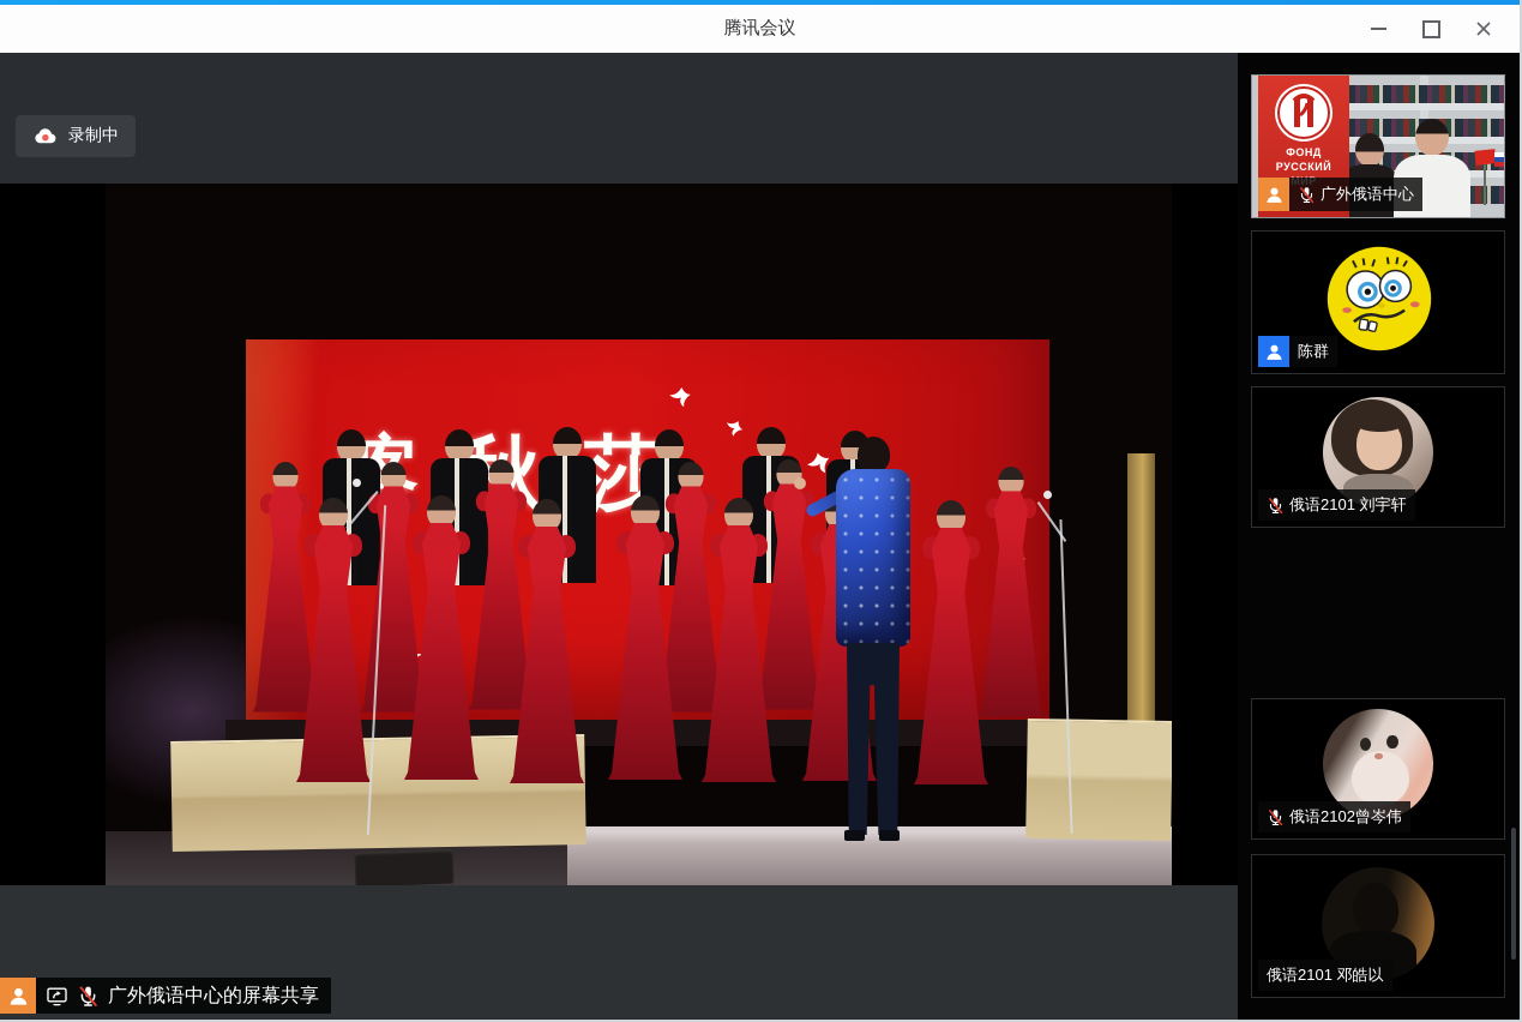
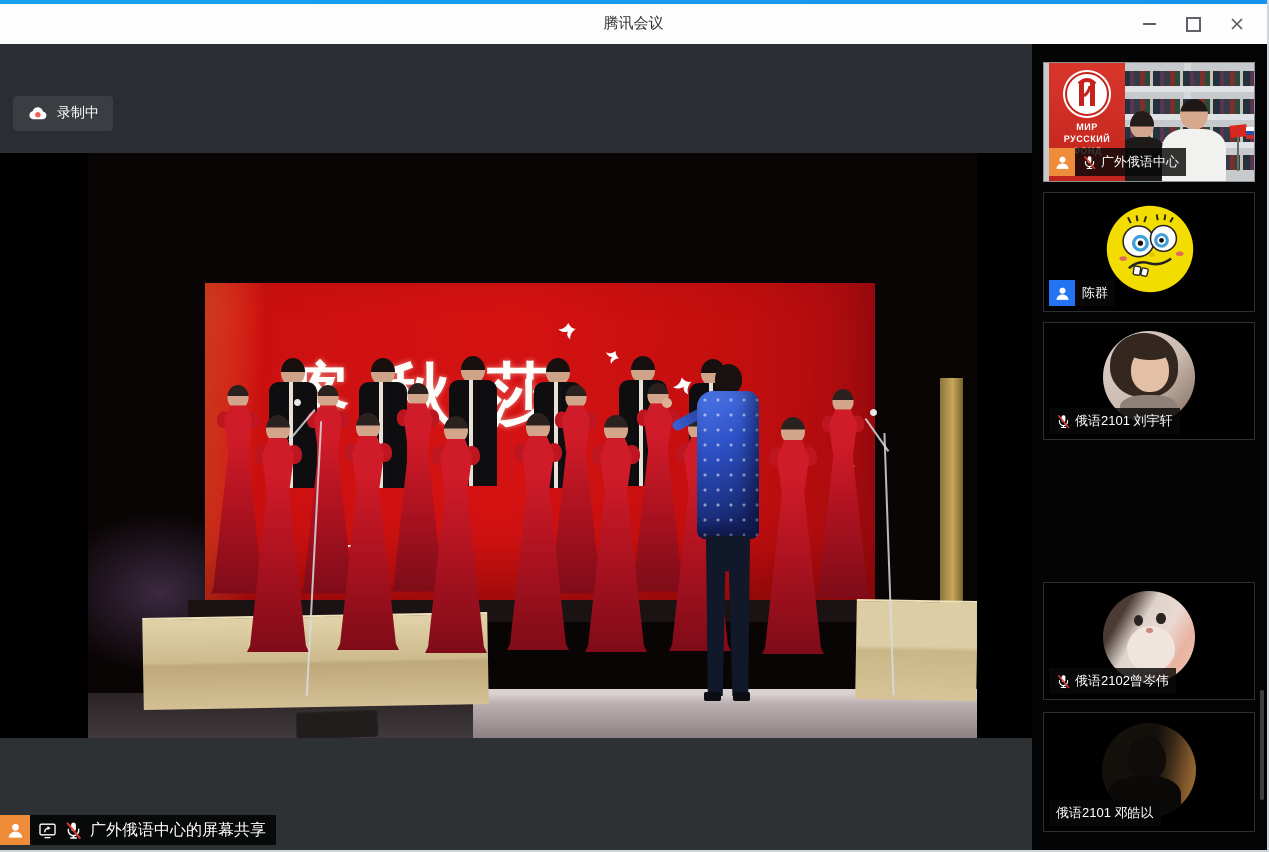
  腾讯会议
  录制中
  广外俄语中心的屏幕共享
- ФОНД
+ МИР
  РУССКИЙ
- МИР
+ ФОНД
  广外俄语中心
  陈群
  俄语2101 刘宇轩
  俄语2102曾岑伟
  俄语2101 邓皓以
